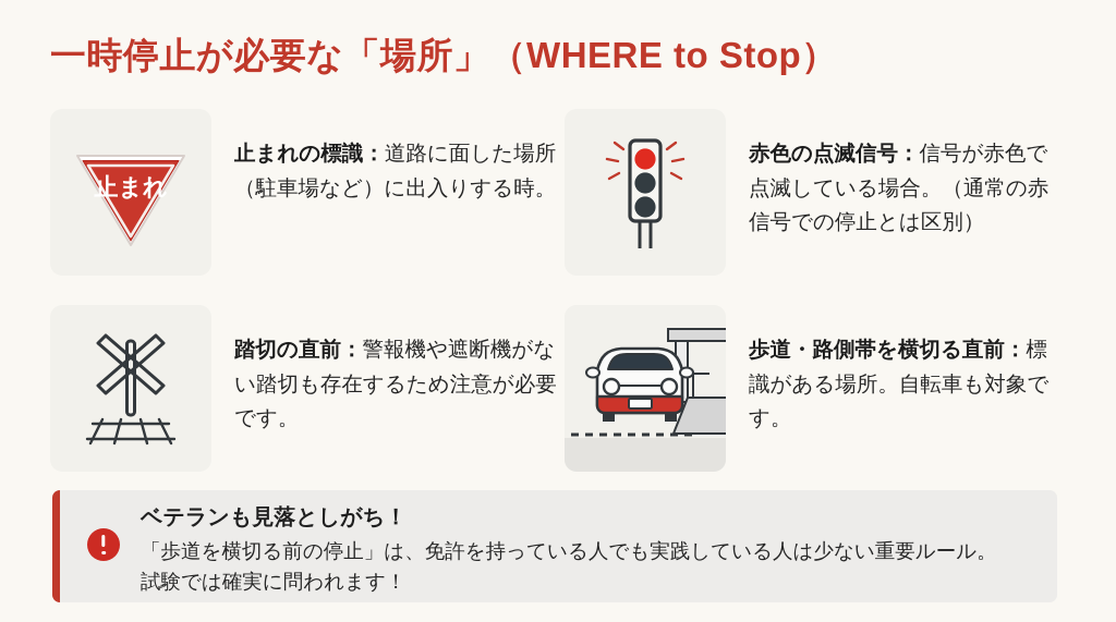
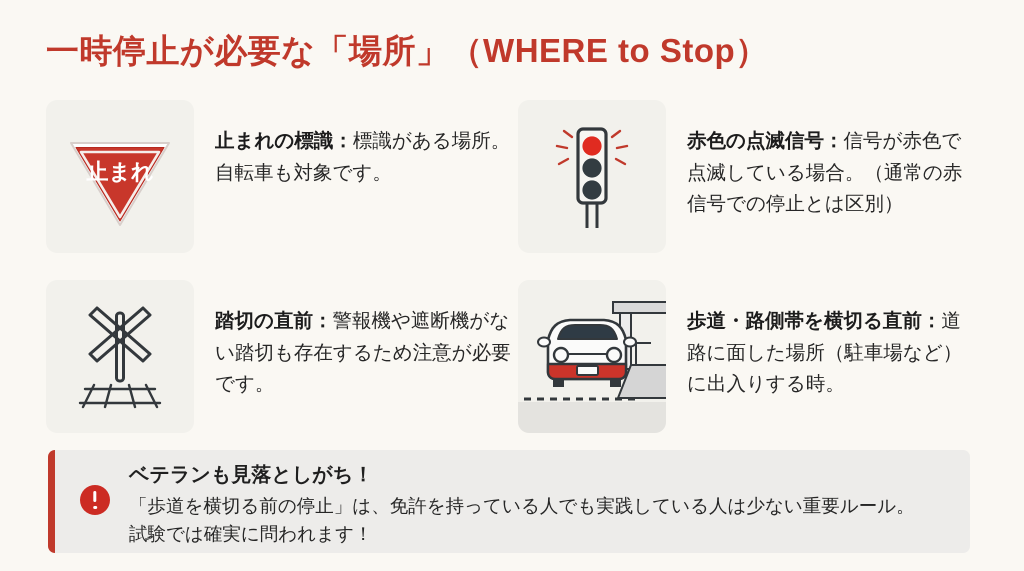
  一時停止が必要な「場所」（WHERE to Stop）
  止まれ
- 止まれの標識：道路に面した場所（駐車場など）に出入りする時。
+ 止まれの標識：標識がある場所。自転車も対象です。
  赤色の点滅信号：信号が赤色で点滅している場合。（通常の赤信号での停止とは区別）
  踏切の直前：警報機や遮断機がない踏切も存在するため注意が必要です。
- 歩道・路側帯を横切る直前：標識がある場所。自転車も対象です。
+ 歩道・路側帯を横切る直前：道路に面した場所（駐車場など）に出入りする時。
  ベテランも見落としがち！
  「歩道を横切る前の停止」は、免許を持っている人でも実践している人は少ない重要ルール。
  試験では確実に問われます！
